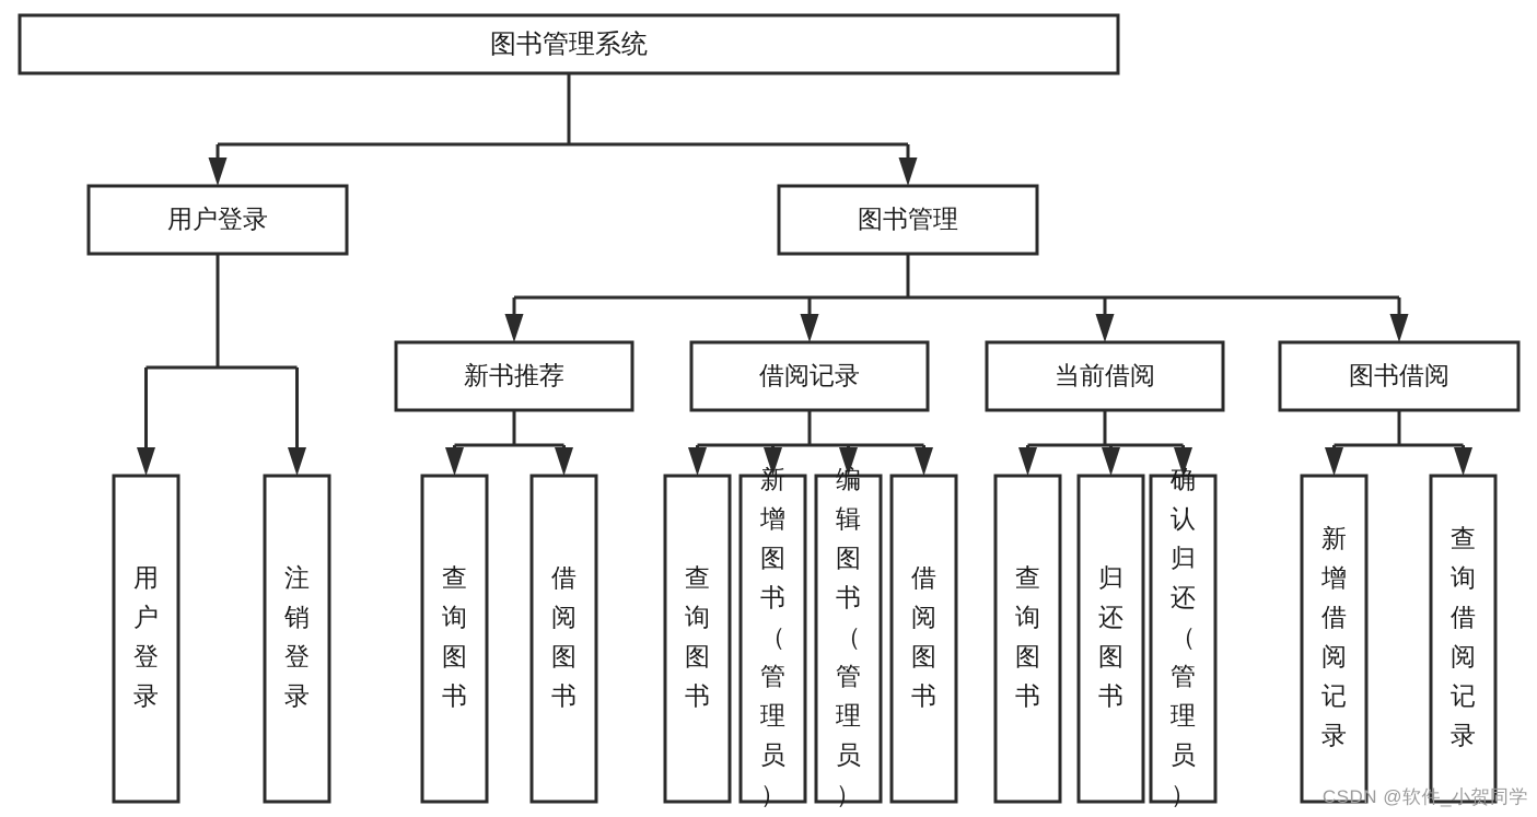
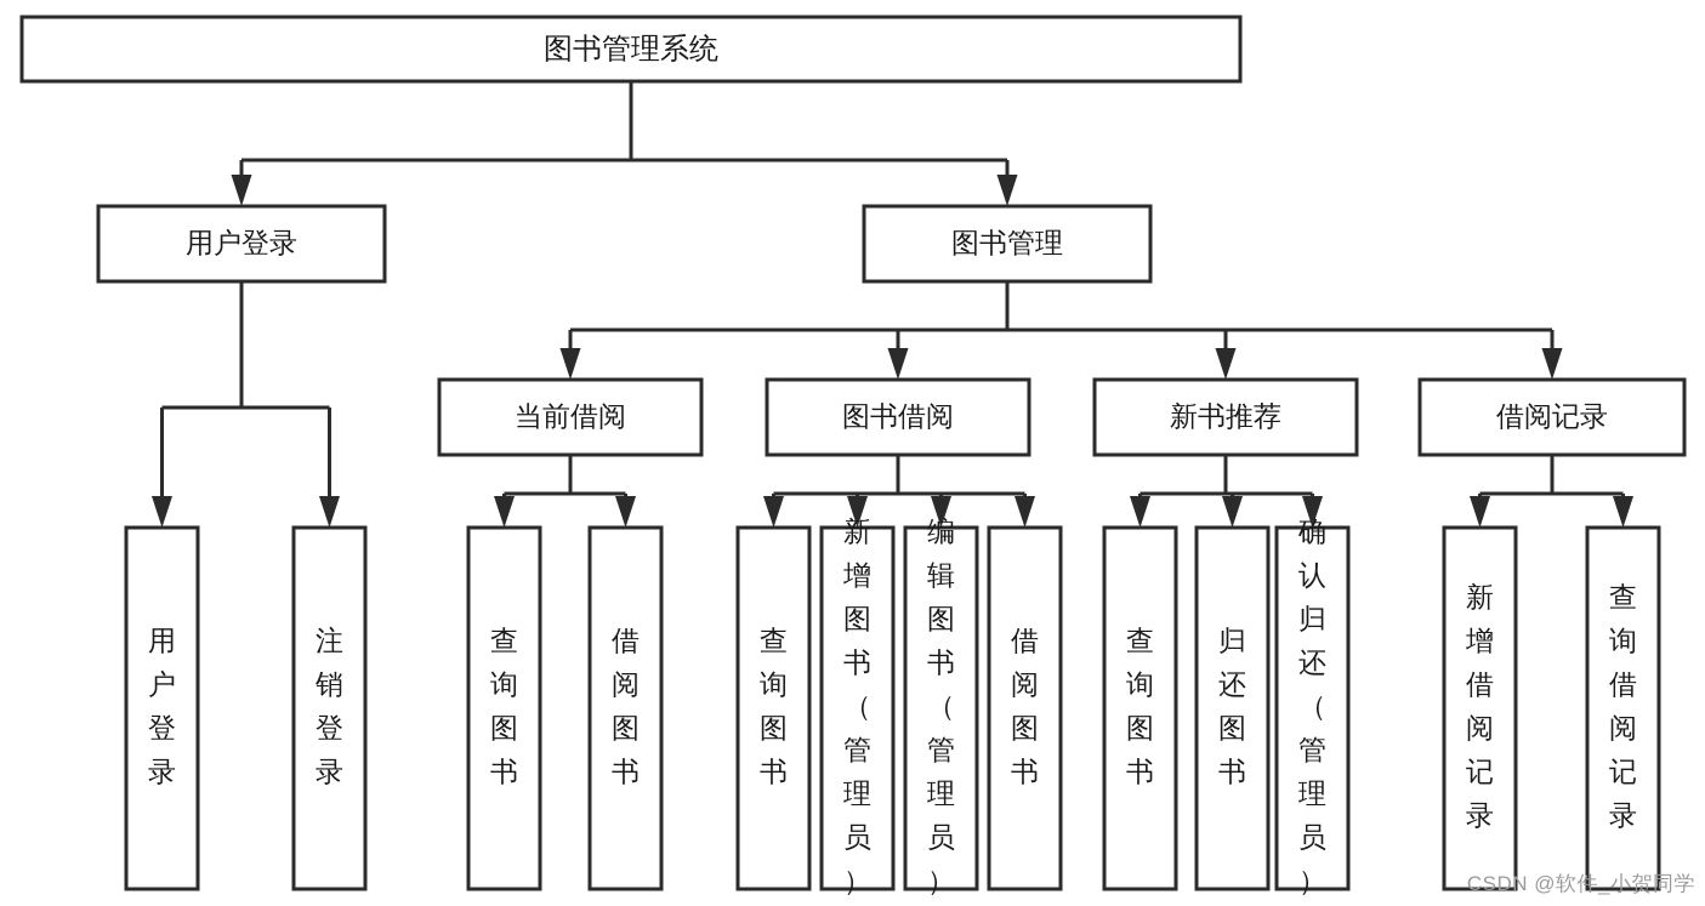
  图书管理系统
  用户登录
  图书管理
- 新书推荐
+ 当前借阅
- 借阅记录
+ 图书借阅
- 当前借阅
+ 新书推荐
- 图书借阅
+ 借阅记录
  用户登录
  注销登录
  查询图书
  借阅图书
  查询图书
  新增图书（管理员）
  编辑图书（管理员）
  借阅图书
  查询图书
  归还图书
  确认归还（管理员）
  新增借阅记录
  查询借阅记录
  CSDN @软件_小贺同学
